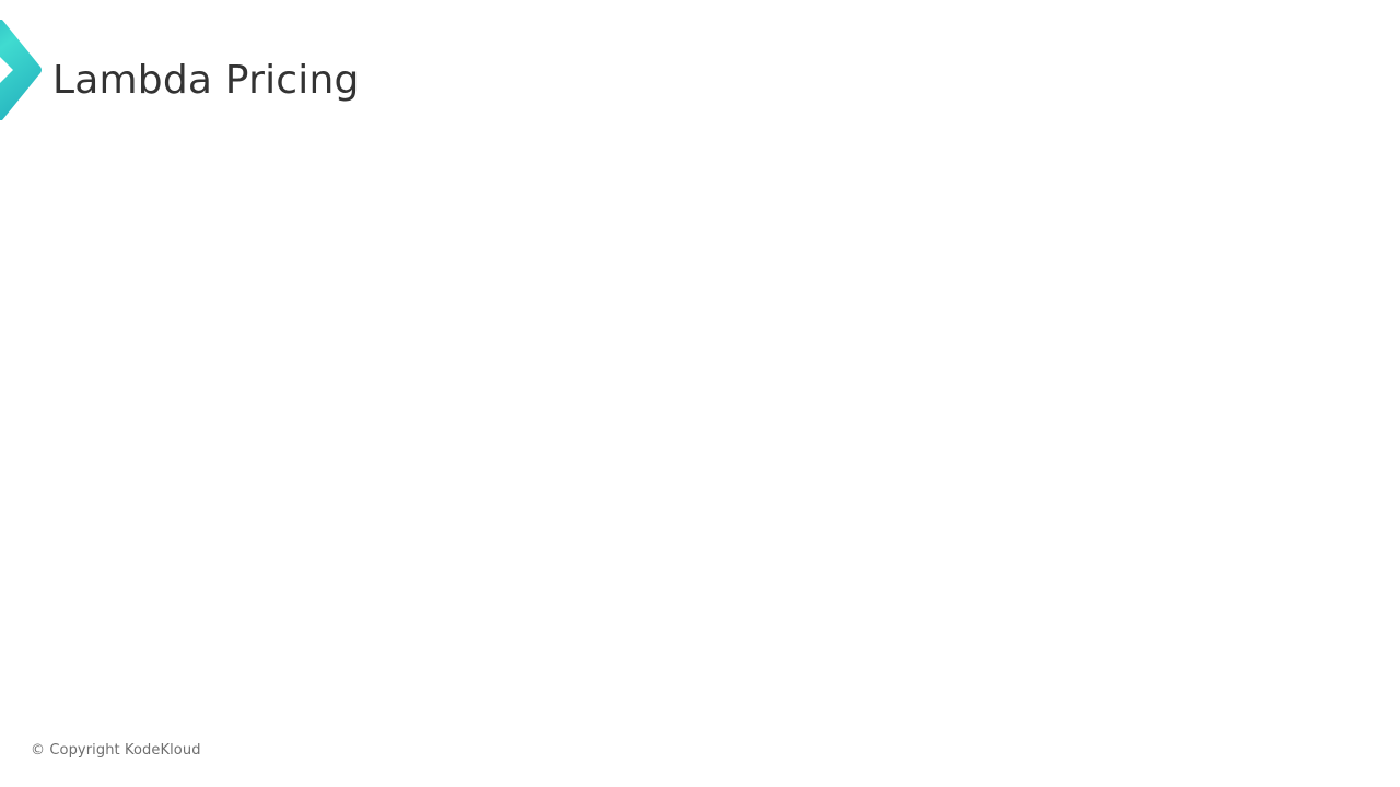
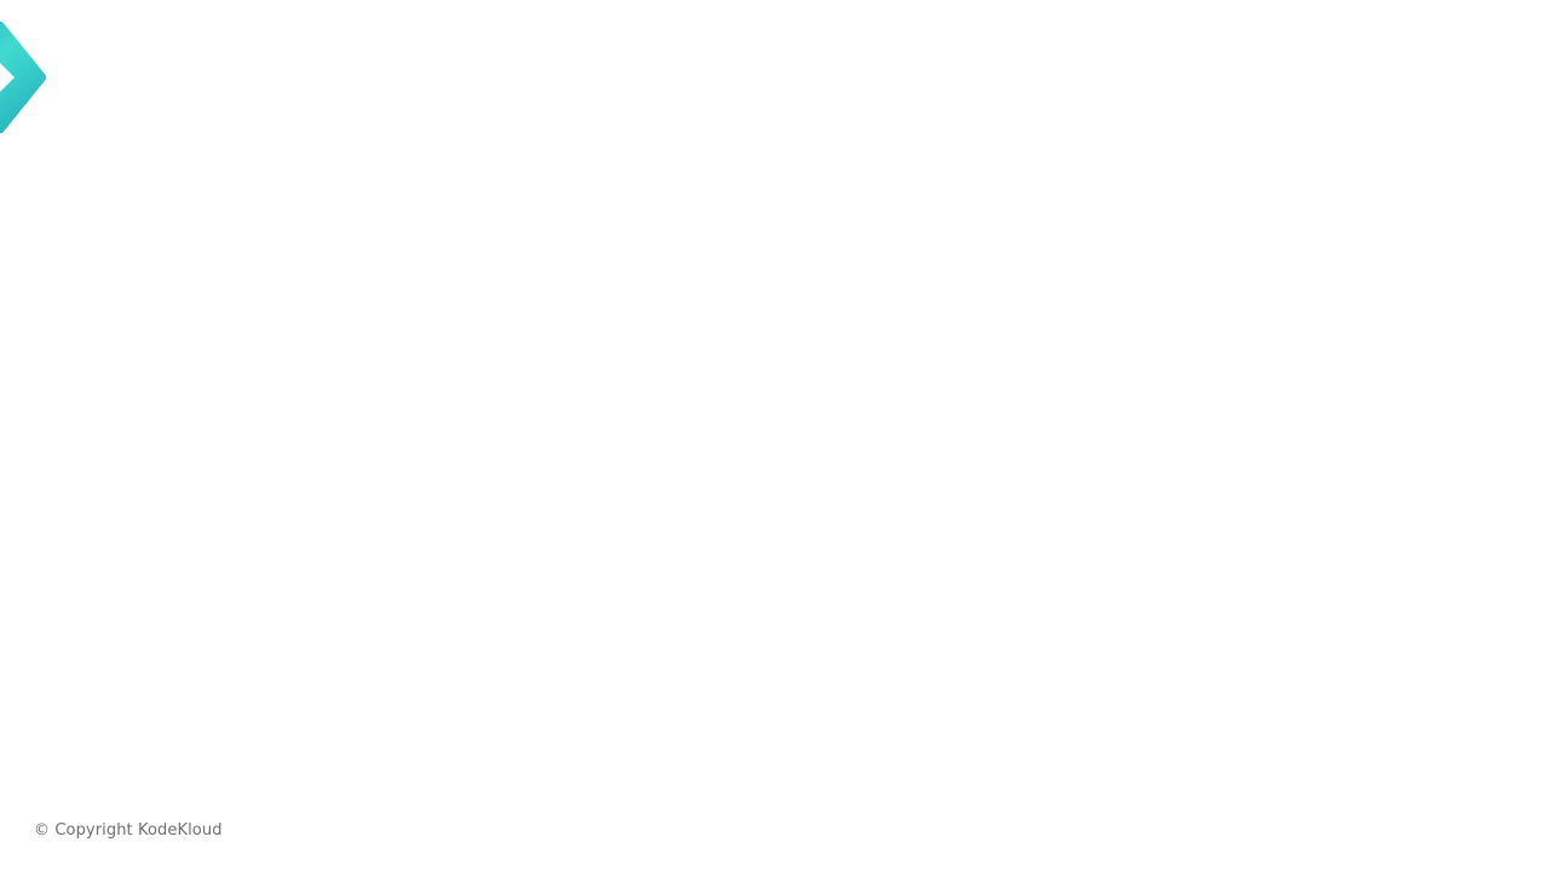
- Lambda Pricing
  © Copyright KodeKloud
